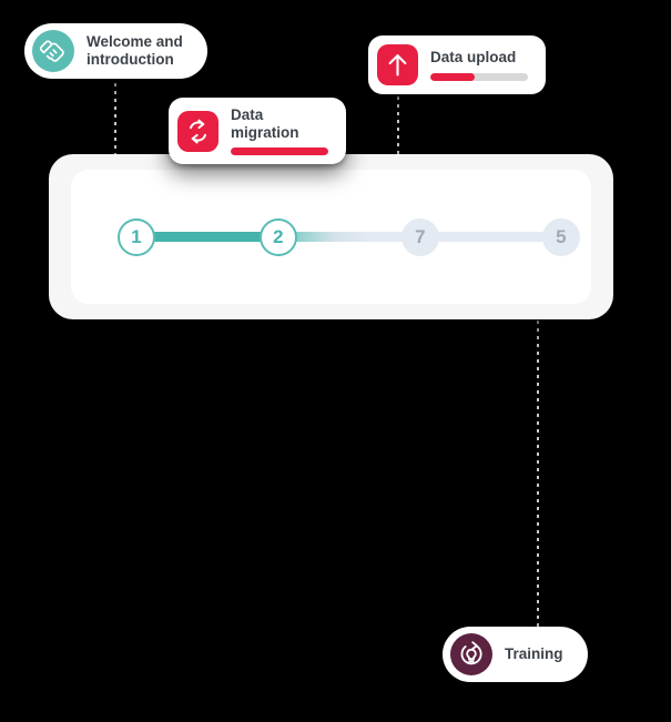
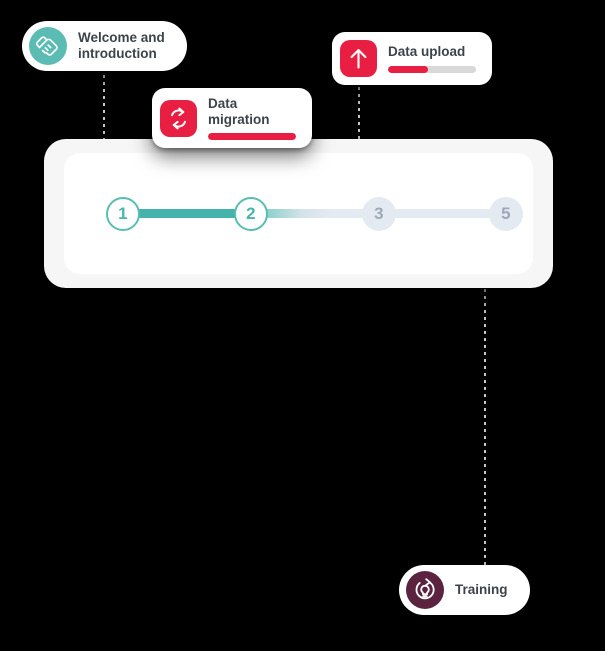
  1
  2
- 7
+ 3
  5
  Welcome and
  introduction
  Data migration
  Data upload
  Training
